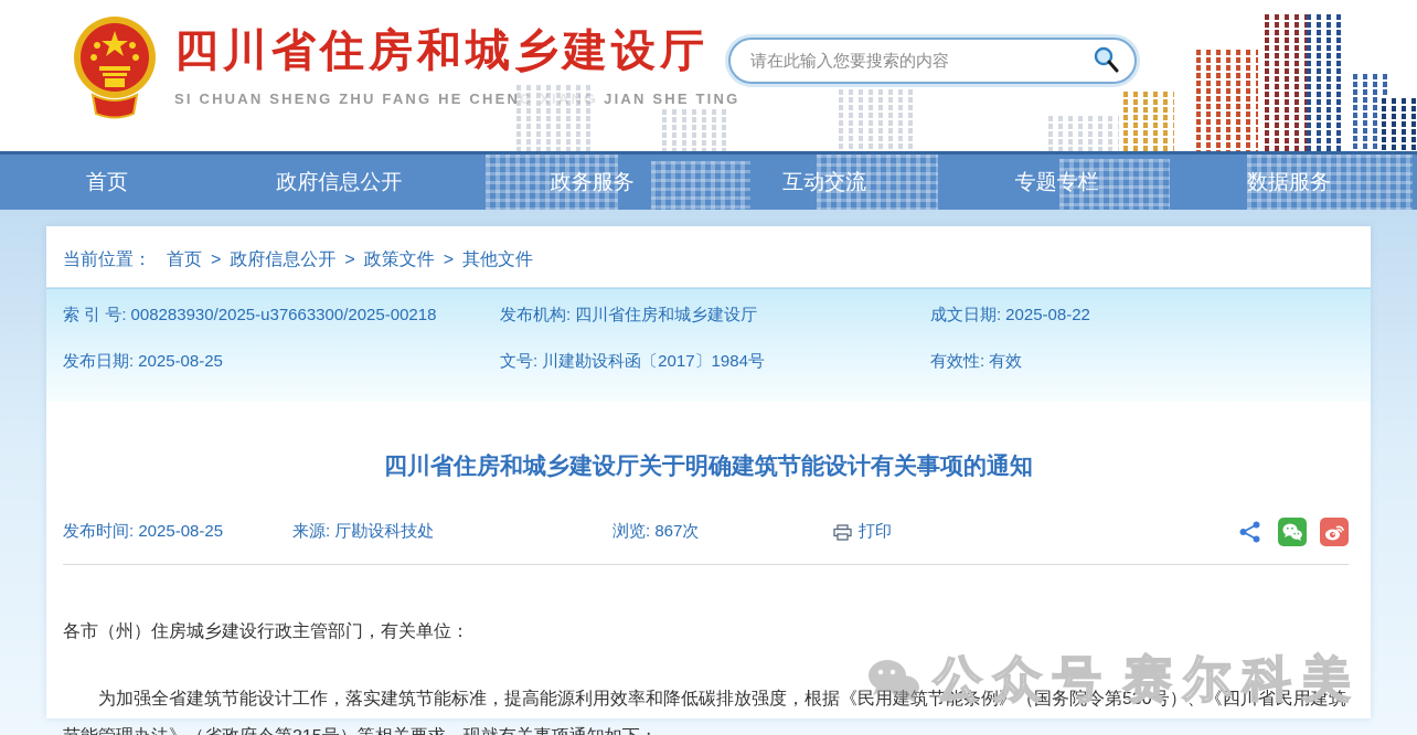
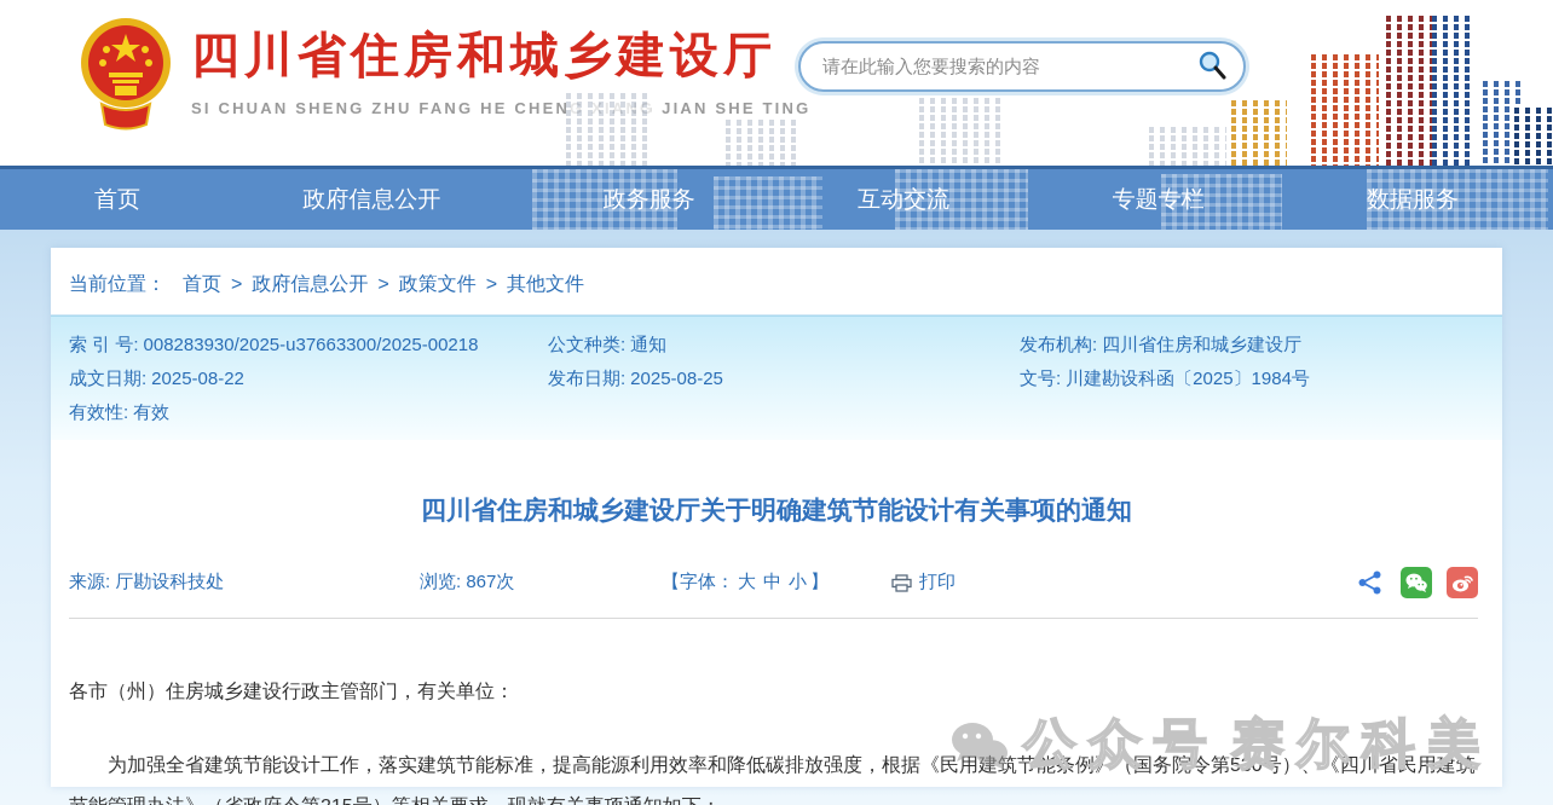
  四川省住房和城乡建设厅
  SI CHUAN SHENG ZHU FANG HE CHENG XIANG JIAN SHE TING
  请在此输入您要搜索的内容
  首页
  政府信息公开
  政务服务
  互动交流
  专题专栏
  数据服务
  当前位置：
  首页
  >
  政府信息公开
  >
  政策文件
  >
  其他文件
  索 引 号: 008283930/2025-u37663300/2025-00218
+ 公文种类: 通知
  发布机构: 四川省住房和城乡建设厅
  成文日期: 2025-08-22
  发布日期: 2025-08-25
- 文号: 川建勘设科函〔2017〕1984号
+ 文号: 川建勘设科函〔2025〕1984号
  有效性: 有效
  四川省住房和城乡建设厅关于明确建筑节能设计有关事项的通知
- 发布时间: 2025-08-25
  来源: 厅勘设科技处
  浏览: 867次
+ 【字体： 大 中 小 】
  打印
  各市（州）住房城乡建设行政主管部门，有关单位：
  公众号
  赛尔科美
